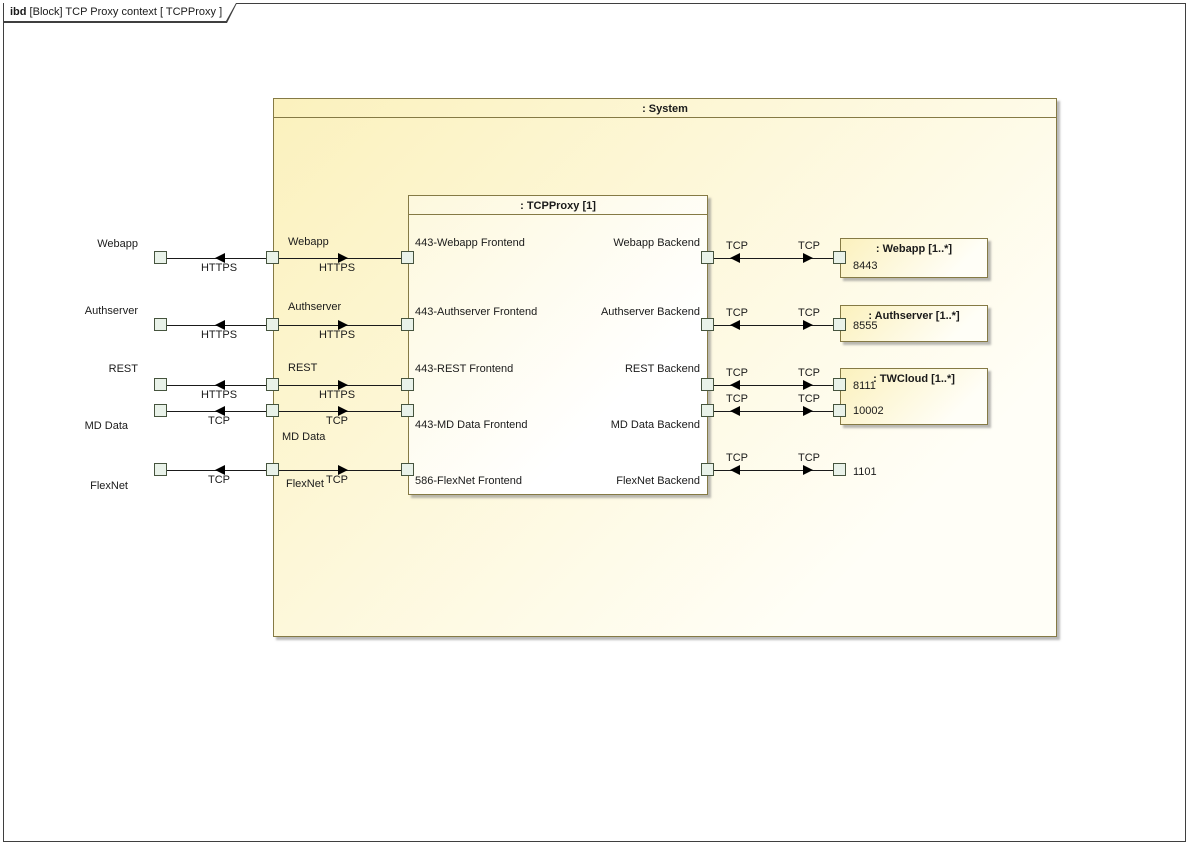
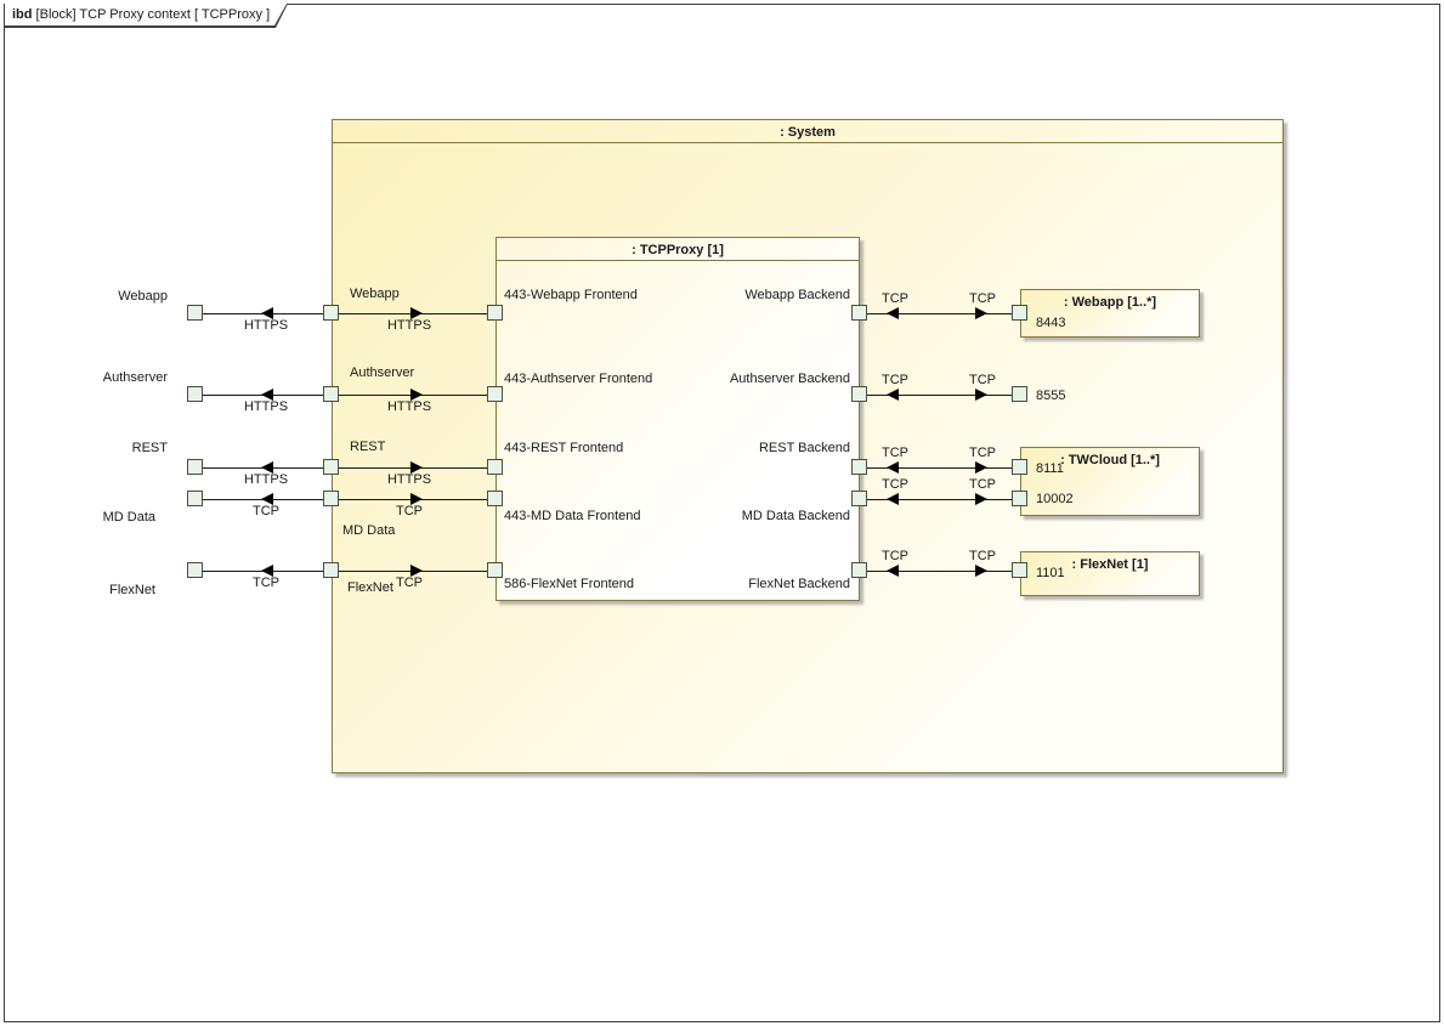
  ibd [Block] TCP Proxy context [ TCPProxy ]
  : System
  : TCPProxy [1]
  : Webapp [1..*]
- : Authserver [1..*]
  : TWCloud [1..*]
+ : FlexNet [1]
  Webapp
  Authserver
  REST
  MD Data
  FlexNet
  Webapp
  Authserver
  REST
  MD Data
  FlexNet
  HTTPS
  HTTPS
  HTTPS
  HTTPS
  HTTPS
  HTTPS
  TCP
  TCP
  TCP
  TCP
  TCP
  TCP
  TCP
  TCP
  TCP
  TCP
  TCP
  TCP
  TCP
  TCP
  443-Webapp Frontend
  443-Authserver Frontend
  443-REST Frontend
  443-MD Data Frontend
  586-FlexNet Frontend
  Webapp Backend
  Authserver Backend
  REST Backend
  MD Data Backend
  FlexNet Backend
  8443
  8555
  8111
  10002
  1101
